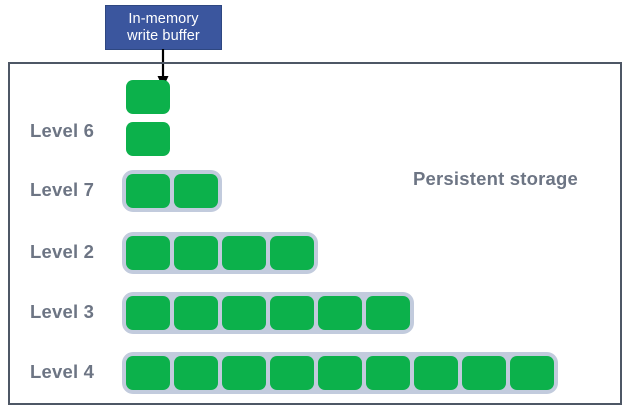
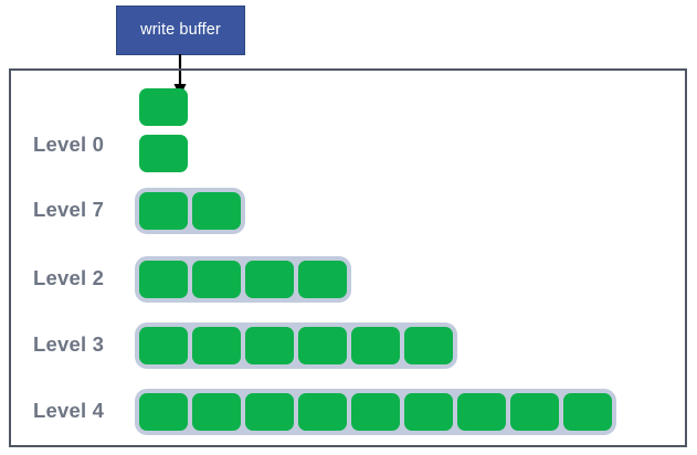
- In-memory
  write buffer
- Persistent storage
- Level 6
+ Level 0
  Level 7
  Level 2
  Level 3
  Level 4
